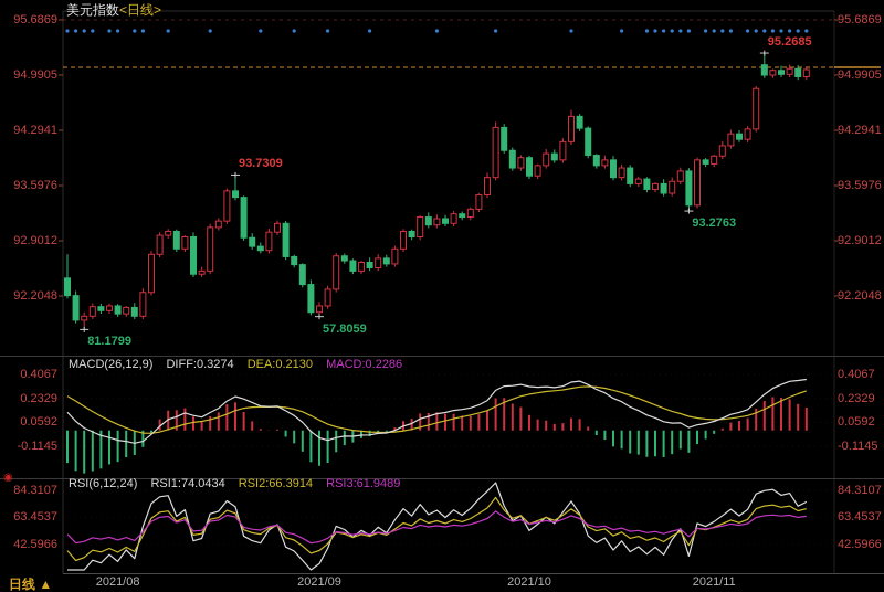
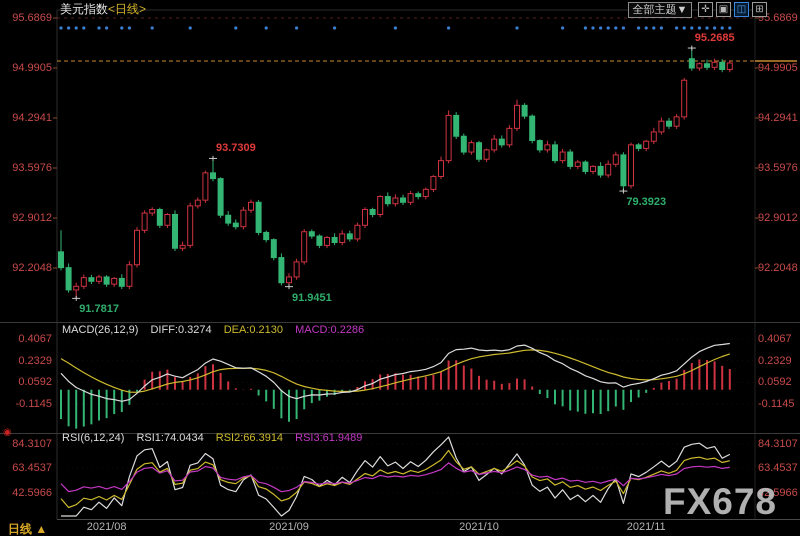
  95.6869
  95.6869
  94.9905
  94.9905
  94.2941
  94.2941
  93.5976
  93.5976
  92.9012
  92.9012
  92.2048
  92.2048
  0.4067
  0.4067
  0.2329
  0.2329
  0.0592
  0.0592
  -0.1145
  -0.1145
  84.3107
  84.3107
  63.4537
  63.4537
  42.5966
  42.5966
  2021/08
  2021/09
  2021/10
  2021/11
- 81.1799
+ 91.7817
  93.7309
- 57.8059
+ 91.9451
- 93.2763
+ 79.3923
  95.2685
  美元指数<日线>
+ 全部主题▼
+ ✛
+ ▣
+ ◫
+ ⊞
  MACD(26,12,9) DIFF:0.3274 DEA:0.2130 MACD:0.2286
  RSI(6,12,24) RSI1:74.0434 RSI2:66.3914 RSI3:61.9489
  ◉
  日线 ▲
+ FX678
